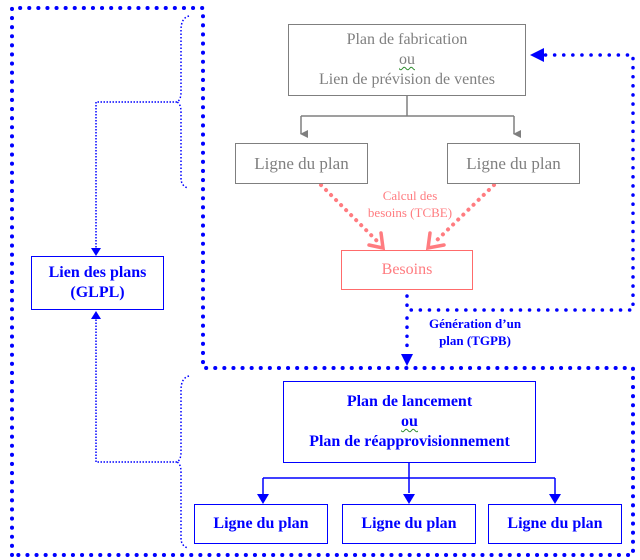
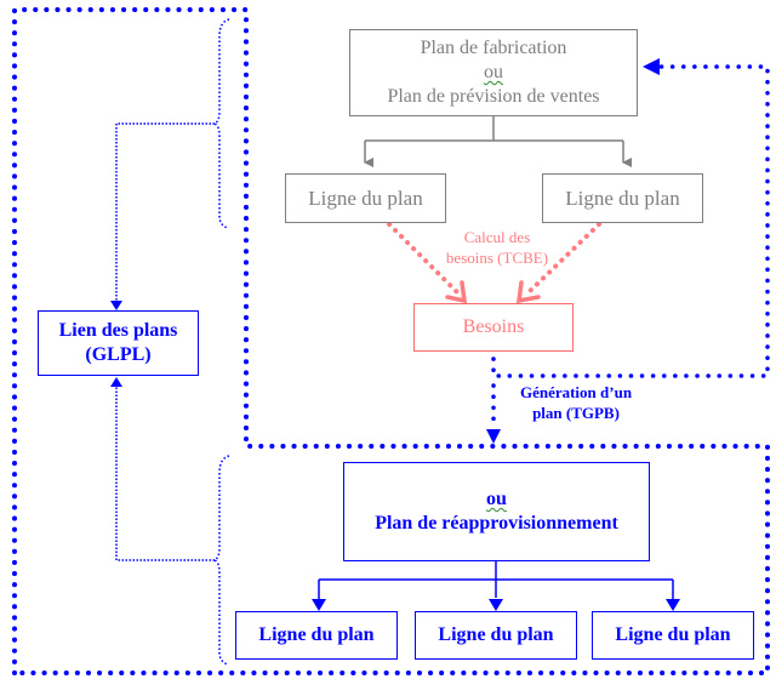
  Plan de fabrication
  ou
- Lien de prévision de ventes
+ Plan de prévision de ventes
  Ligne du plan
  Ligne du plan
  Calcul des
  besoins (TCBE)
  Besoins
  Génération d’un
  plan (TGPB)
  Lien des plans
  (GLPL)
- Plan de lancement
  ou
  Plan de réapprovisionnement
  Ligne du plan
  Ligne du plan
  Ligne du plan
